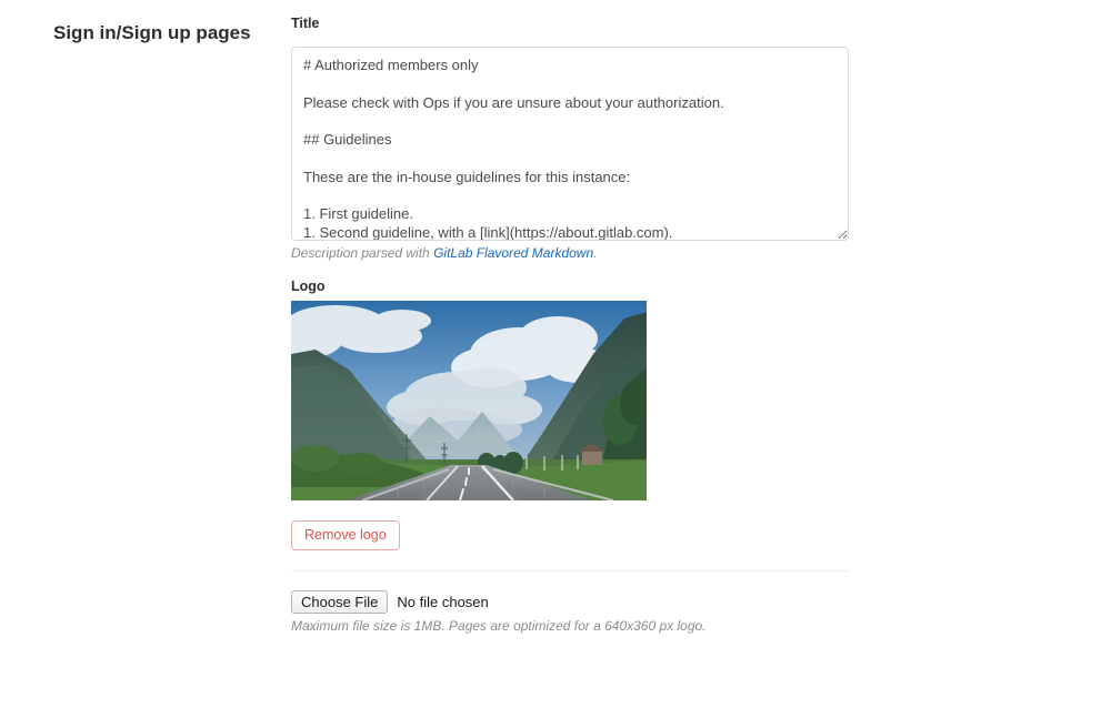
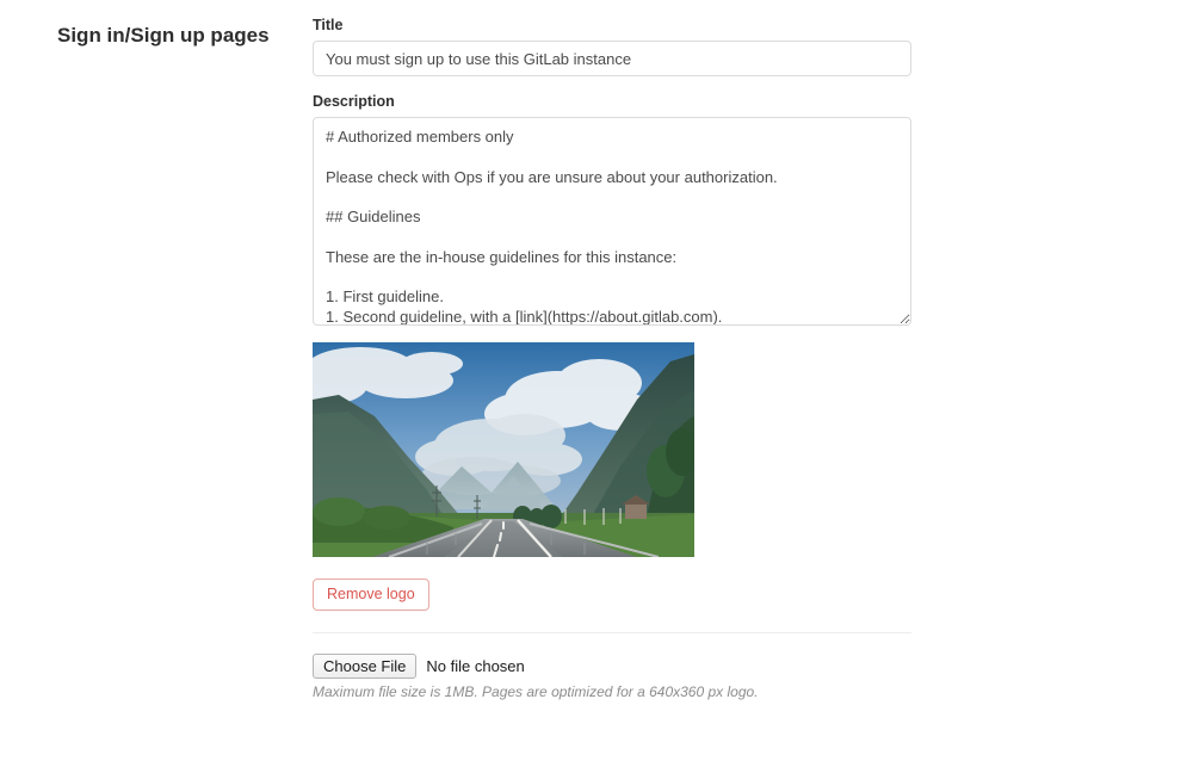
  Sign in/Sign up pages
  Title
+ You must sign up to use this GitLab instance
+ Description
  # Authorized members only
  Please check with Ops if you are unsure about your authorization.
  ## Guidelines
  These are the in-house guidelines for this instance:
  1. First guideline.
- Description parsed with GitLab Flavored Markdown.
- Logo
  Remove logo
  Choose File
  No file chosen
  Maximum file size is 1MB. Pages are optimized for a 640x360 px logo.
